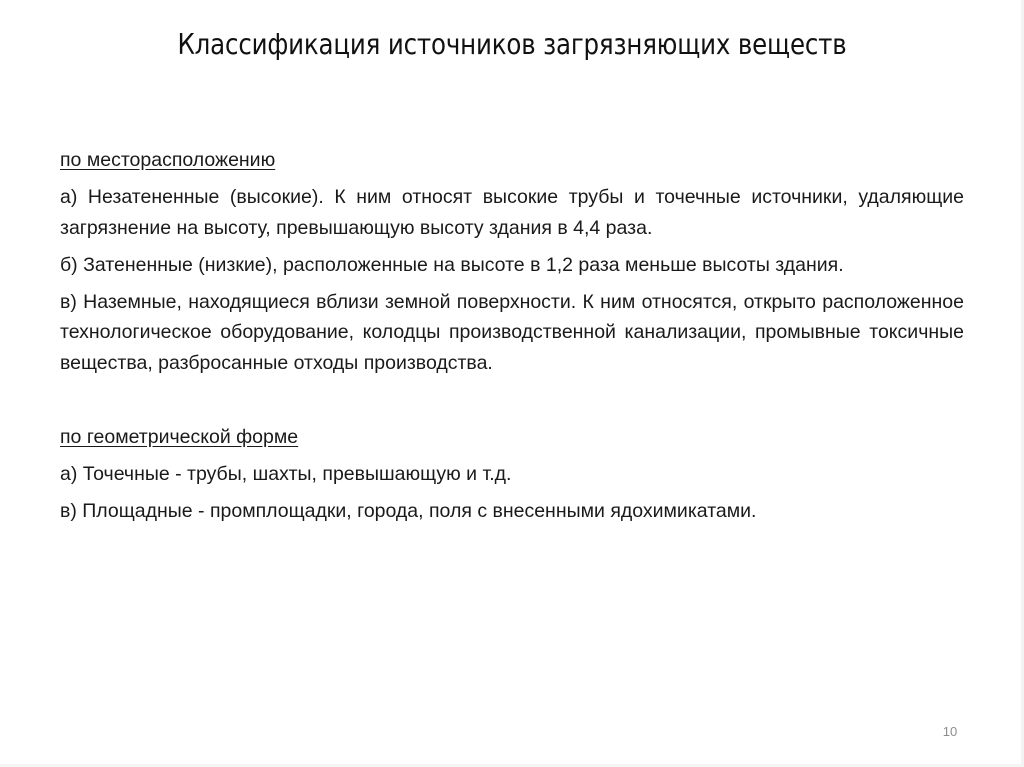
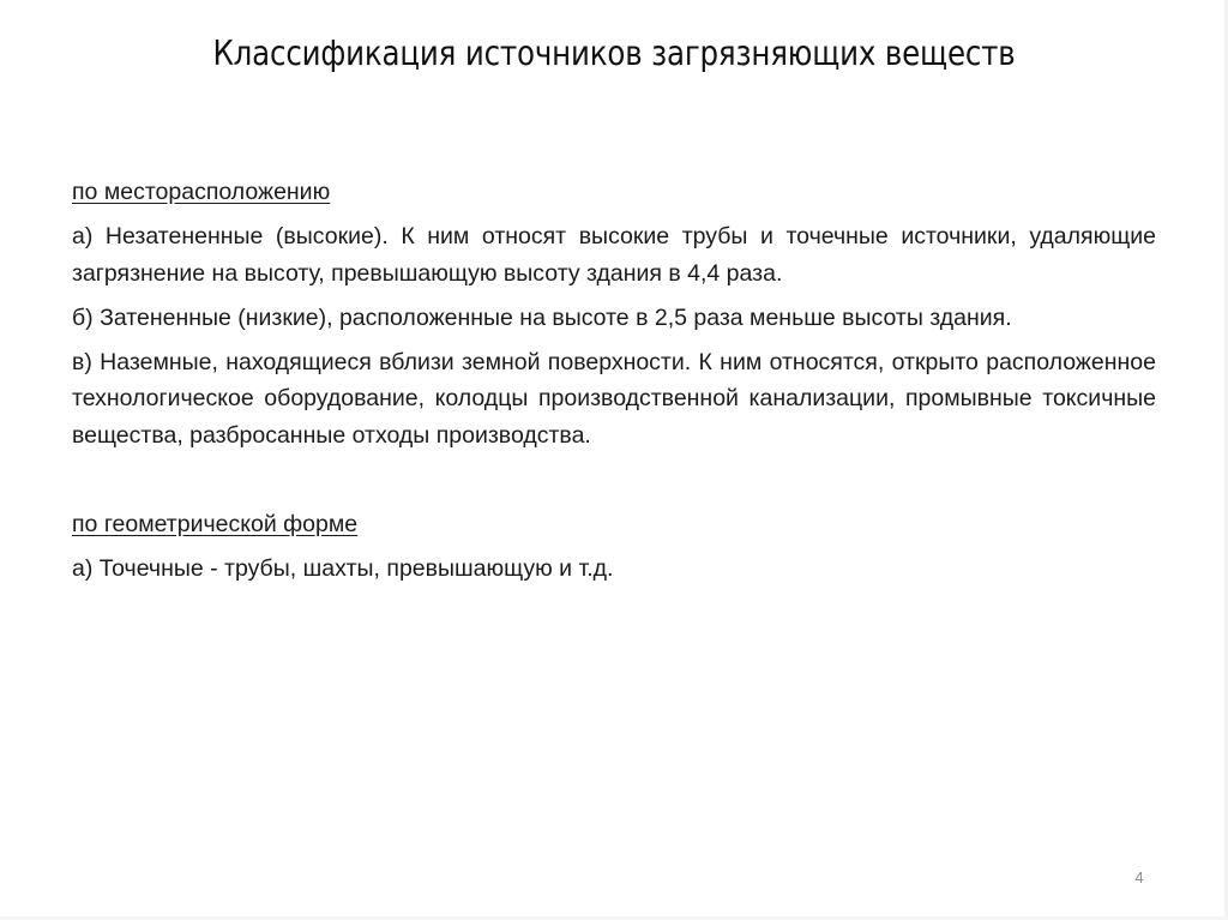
  Классификация источников загрязняющих веществ
  по месторасположению
  а) Незатененные (высокие). К ним относят высокие трубы и точечные источники, удаляющие загрязнение на высоту, превышающую высоту здания в 4,4 раза.
- б) Затененные (низкие), расположенные на высоте в 1,2 раза меньше высоты здания.
+ б) Затененные (низкие), расположенные на высоте в 2,5 раза меньше высоты здания.
  в) Наземные, находящиеся вблизи земной поверхности. К ним относятся, открыто расположенное технологическое оборудование, колодцы производственной канализации, промывные токсичные вещества, разбросанные отходы производства.
  по геометрической форме
  а) Точечные - трубы, шахты, превышающую и т.д.
- в) Площадные - промплощадки, города, поля с внесенными ядохимикатами.
- 10
+ 4
